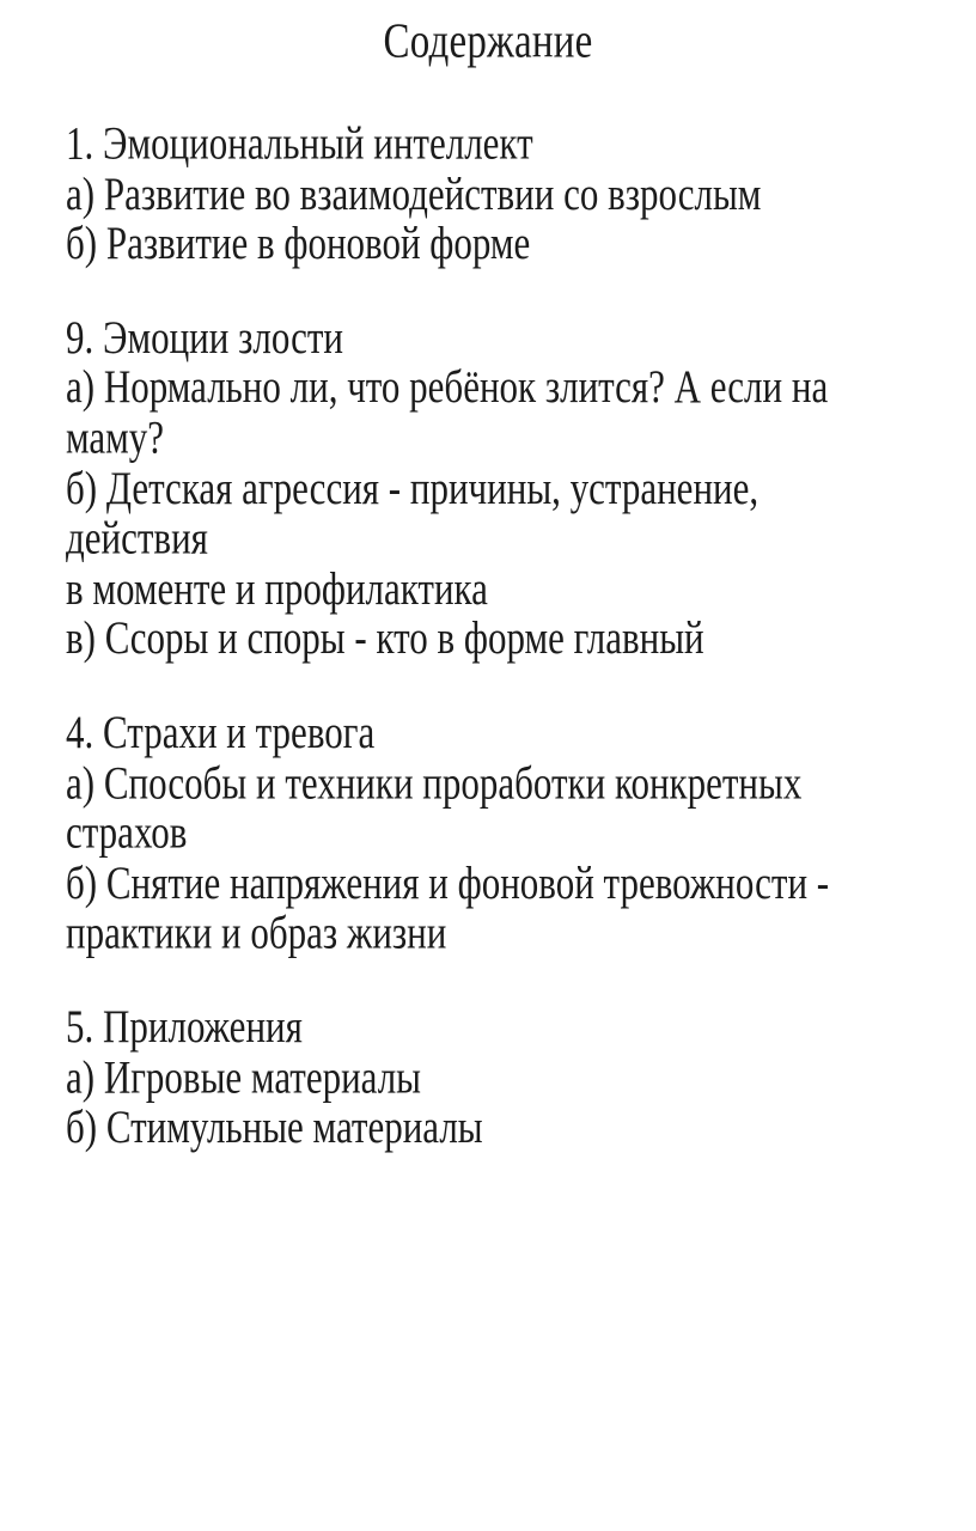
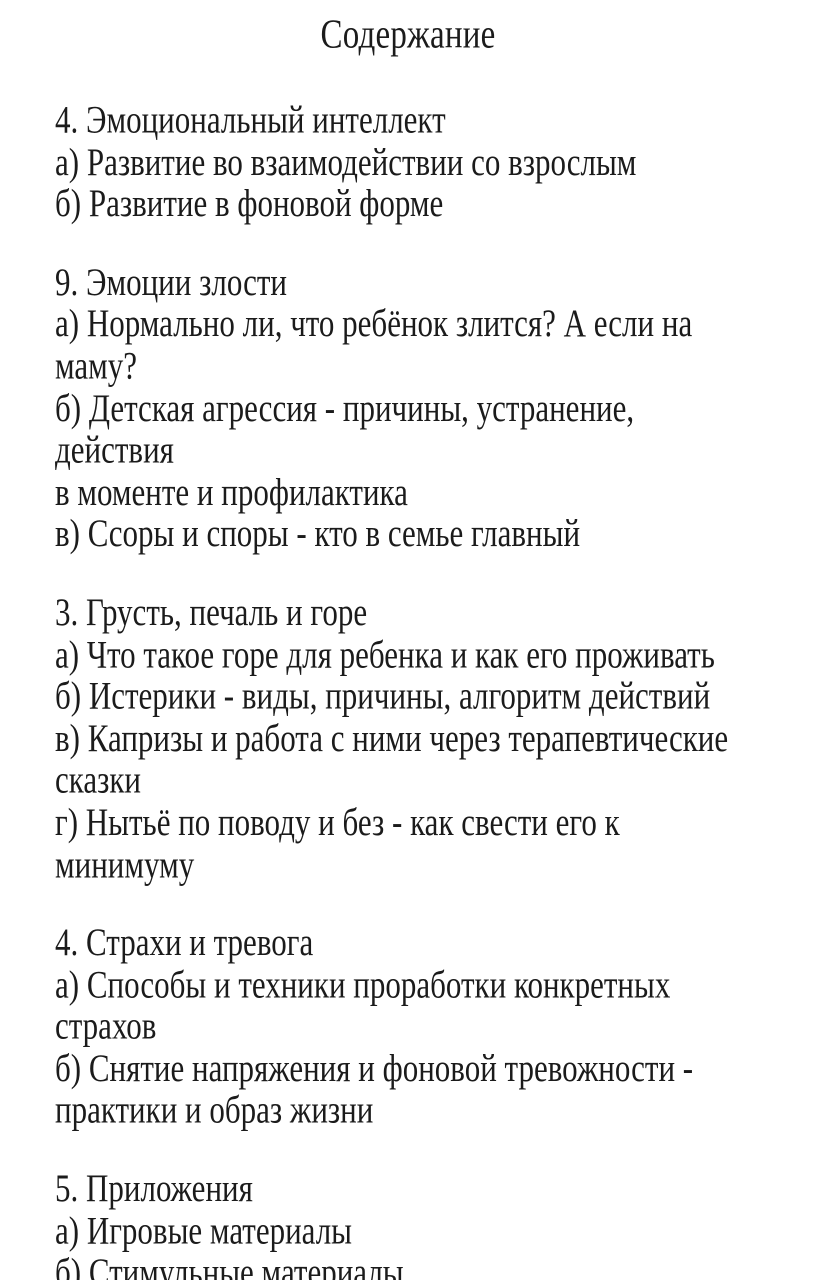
  Содержание
- 1. Эмоциональный интеллект
+ 4. Эмоциональный интеллект
  а) Развитие во взаимодействии со взрослым
  б) Развитие в фоновой форме
  9. Эмоции злости
  а) Нормально ли, что ребёнок злится? А если на
  маму?
  б) Детская агрессия - причины, устранение, действия
  в моменте и профилактика
- в) Ссоры и споры - кто в форме главный
+ в) Ссоры и споры - кто в семье главный
+ 3. Грусть, печаль и горе
+ а) Что такое горе для ребенка и как его проживать
+ б) Истерики - виды, причины, алгоритм действий
+ в) Капризы и работа с ними через терапевтические
+ сказки
+ г) Нытьё по поводу и без - как свести его к
+ минимуму
  4. Страхи и тревога
  а) Способы и техники проработки конкретных
  страхов
  б) Снятие напряжения и фоновой тревожности -
  практики и образ жизни
  5. Приложения
  а) Игровые материалы
  б) Стимульные материалы
